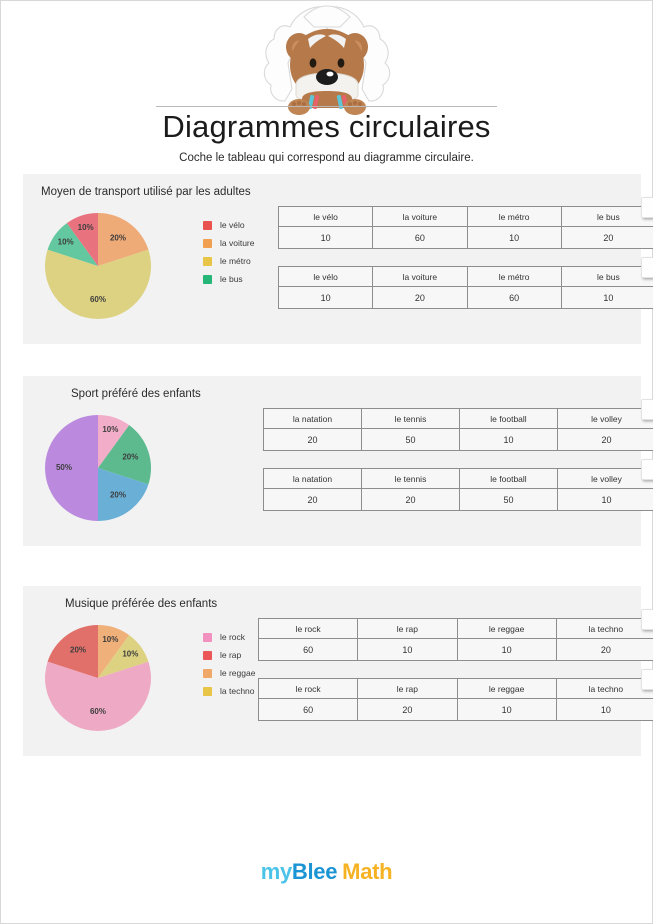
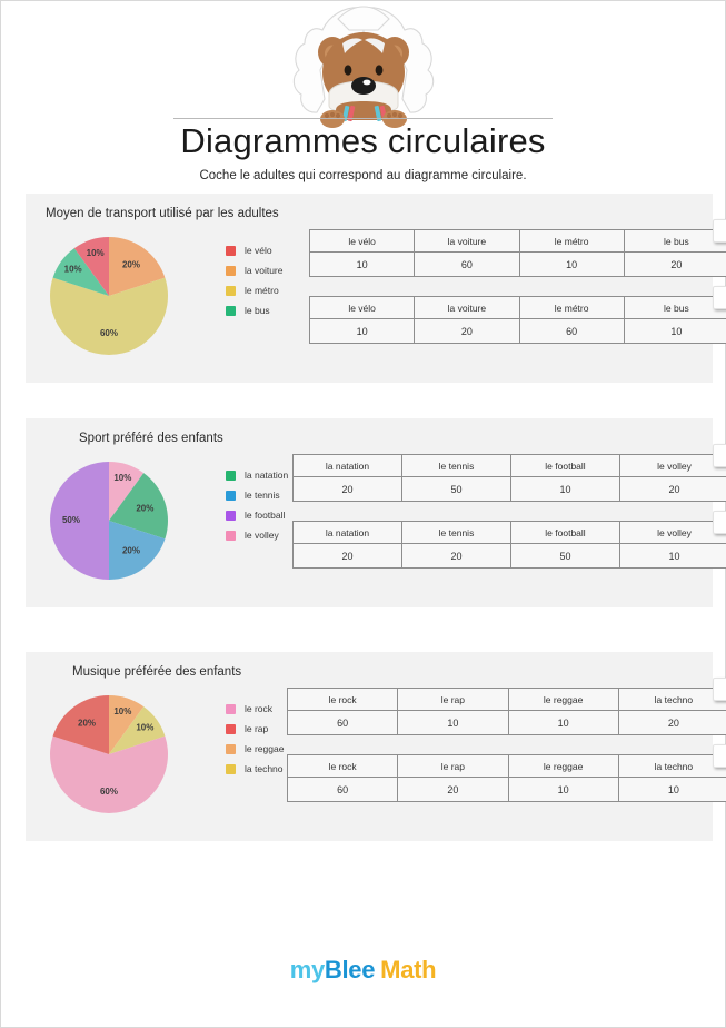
  Diagrammes circulaires
- Coche le tableau qui correspond au diagramme circulaire.
+ Coche le adultes qui correspond au diagramme circulaire.
  Moyen de transport utilisé par les adultes
  20%
  60%
  10%
  10%
  le vélo
  la voiture
  le métro
  le bus
  le vélo	la voiture	le métro	le bus
  10	60	10	20
  le vélo	la voiture	le métro	le bus
  10	20	60	10
  Sport préféré des enfants
  10%
  20%
  20%
  50%
+ la natation
+ le tennis
+ le football
+ le volley
  la natation	le tennis	le football	le volley
  20	50	10	20
  la natation	le tennis	le football	le volley
  20	20	50	10
  Musique préférée des enfants
  10%
  10%
  60%
  20%
  le rock
  le rap
  le reggae
  la techno
  le rock	le rap	le reggae	la techno
  60	10	10	20
  le rock	le rap	le reggae	la techno
  60	20	10	10
  myBlee Math
